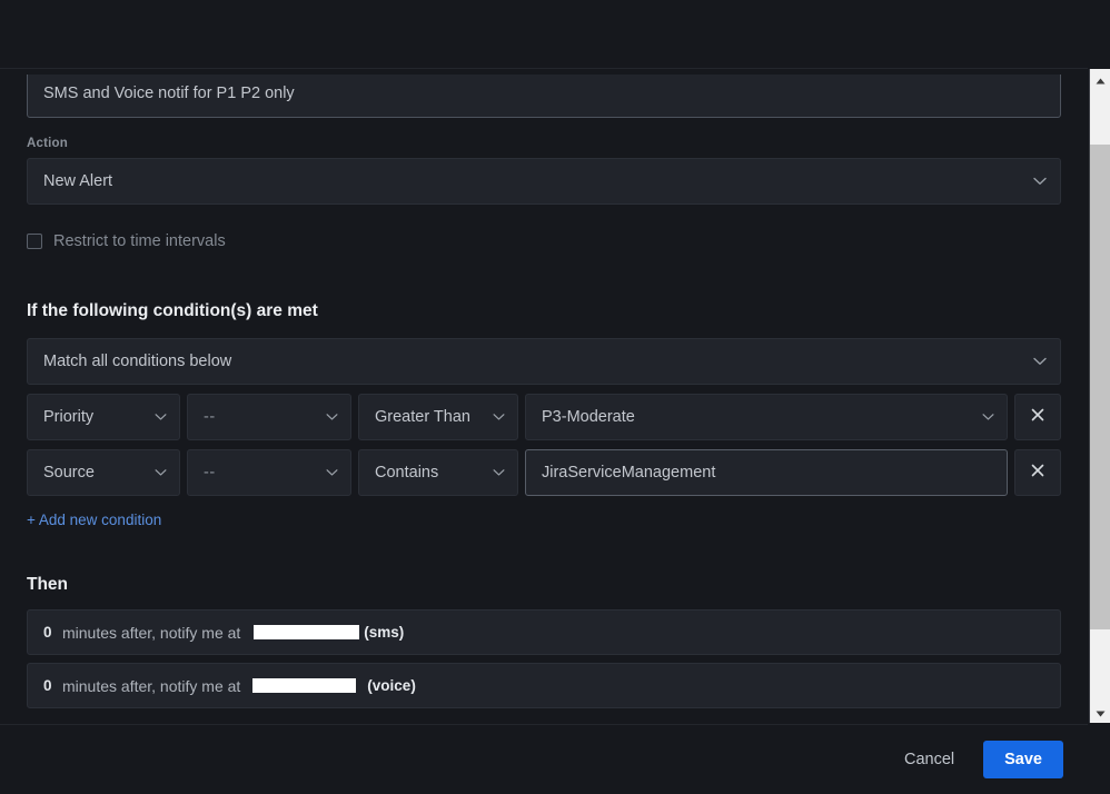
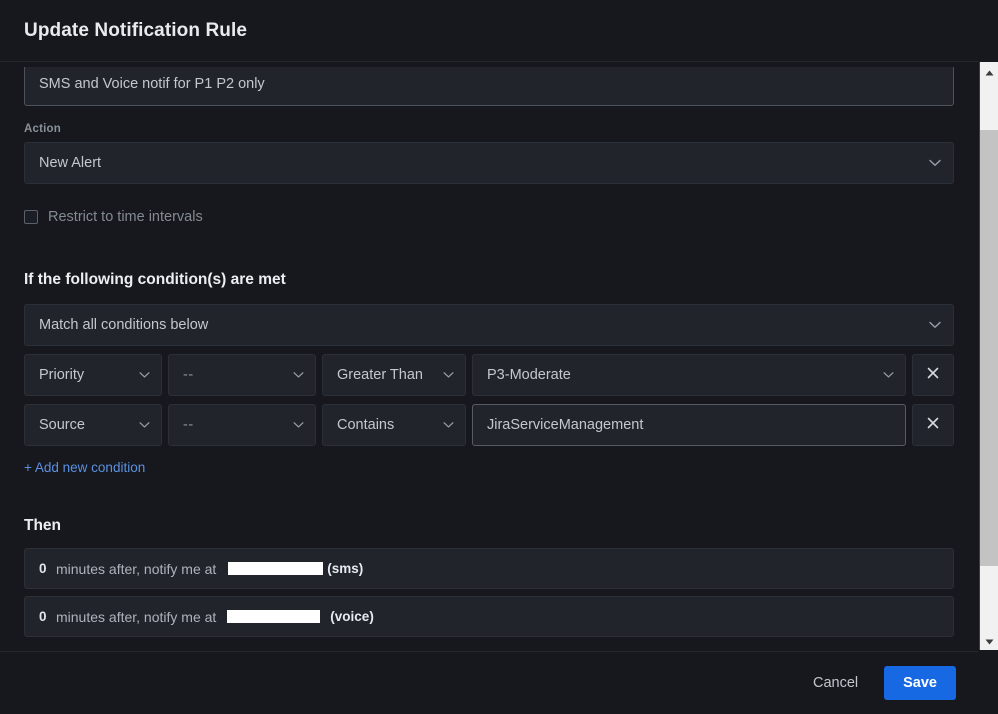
+ Update Notification Rule
  SMS and Voice notif for P1 P2 only
  Action
  New Alert
  Restrict to time intervals
  If the following condition(s) are met
  Match all conditions below
  Priority
  --
  Greater Than
  P3-Moderate
  Source
  --
  Contains
  JiraServiceManagement
  + Add new condition
  Then
  0
  minutes after, notify me at
  (sms)
  0
  minutes after, notify me at
  (voice)
  Cancel
  Save
